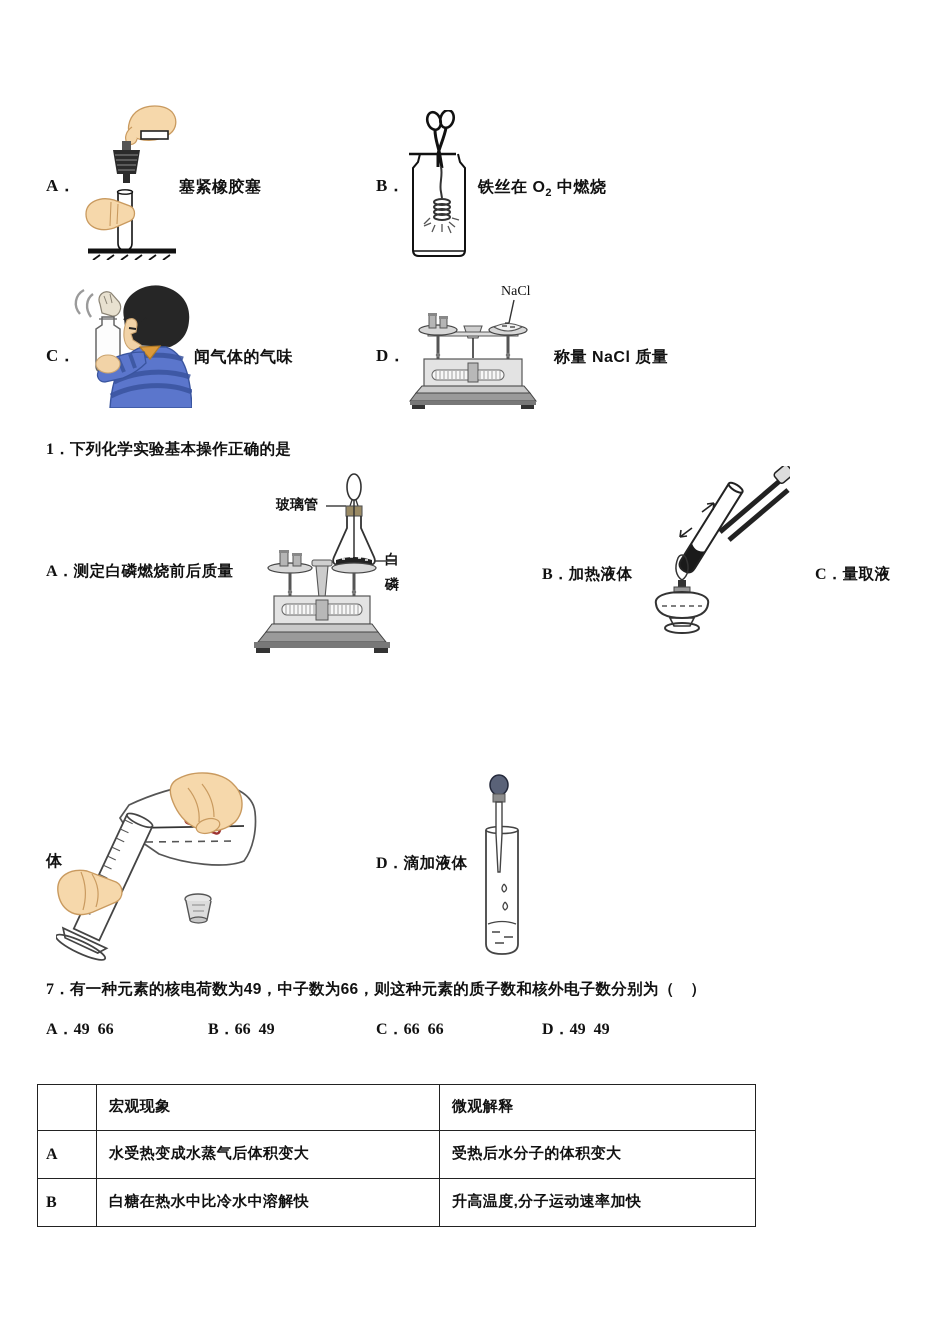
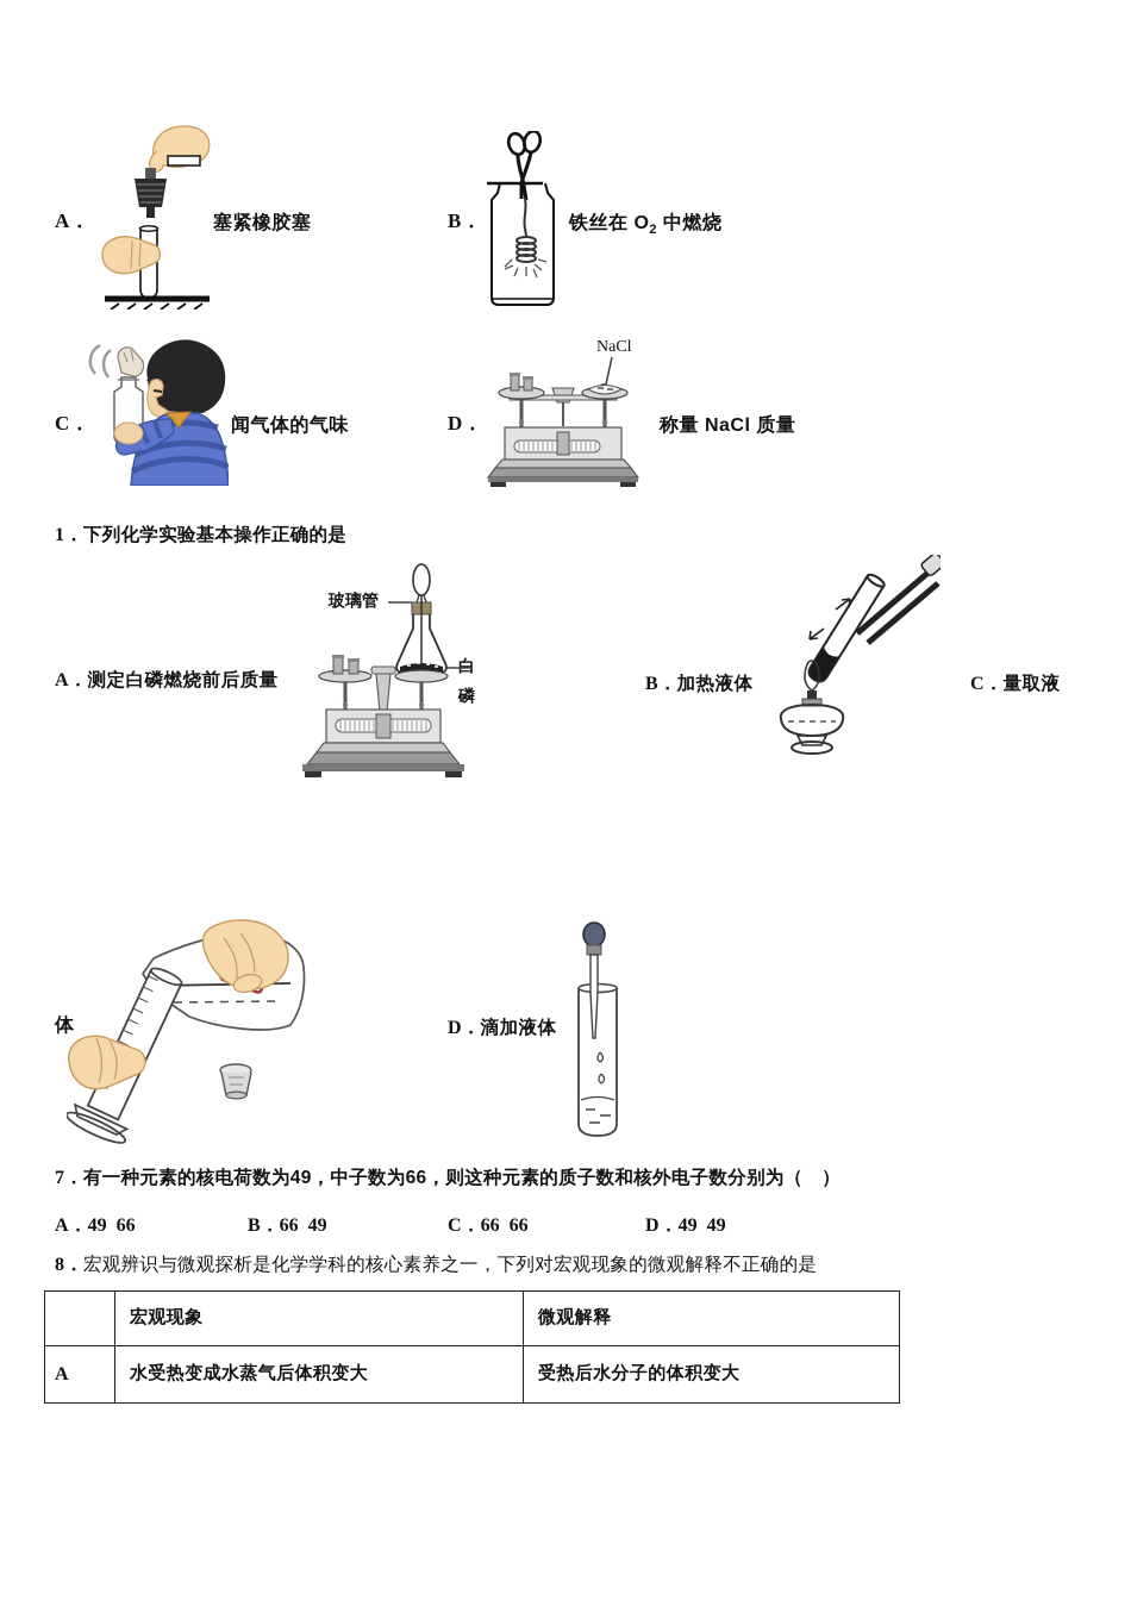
  A．
  塞紧橡胶塞
  B．
  铁丝在 O2 中燃烧
  C．
  闻气体的气味
  D．
  NaCl
  称量 NaCl 质量
  1．下列化学实验基本操作正确的是
  A．测定白磷燃烧前后质量
  玻璃管
  白
  磷
  B．加热液体
  C．量取液
  体
  D．滴加液体
  7．有一种元素的核电荷数为49，中子数为66，则这种元素的质子数和核外电子数分别为（ ）
  A．49 66
  B．66 49
  C．66 66
  D．49 49
+ 8．宏观辨识与微观探析是化学学科的核心素养之一，下列对宏观现象的微观解释不正确的是
  	宏观现象	微观解释
  A	水受热变成水蒸气后体积变大	受热后水分子的体积变大
- B	白糖在热水中比冷水中溶解快	升高温度,分子运动速率加快
